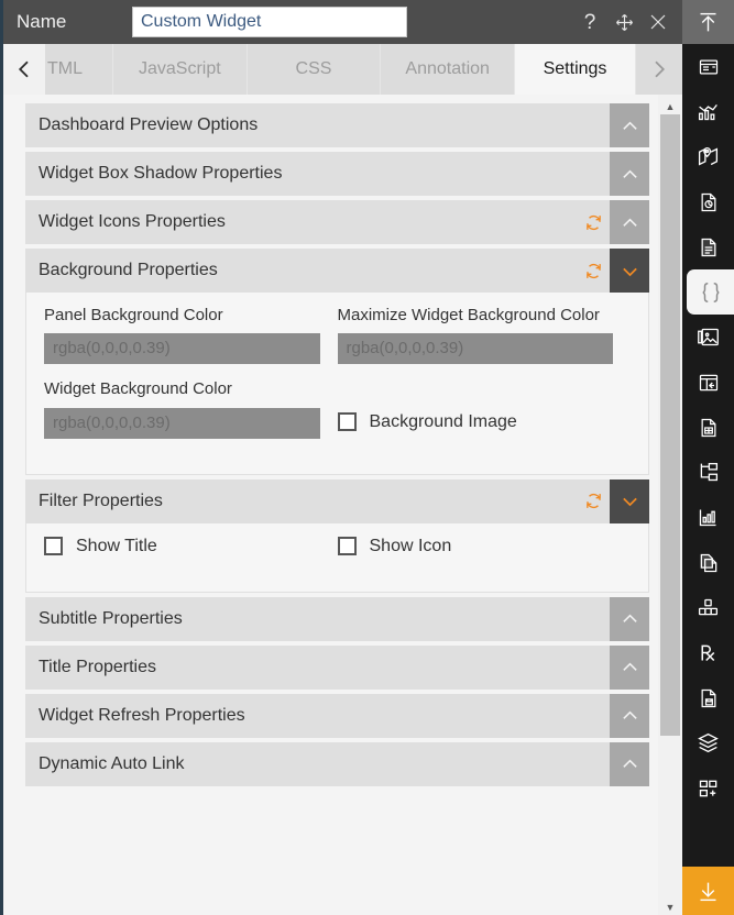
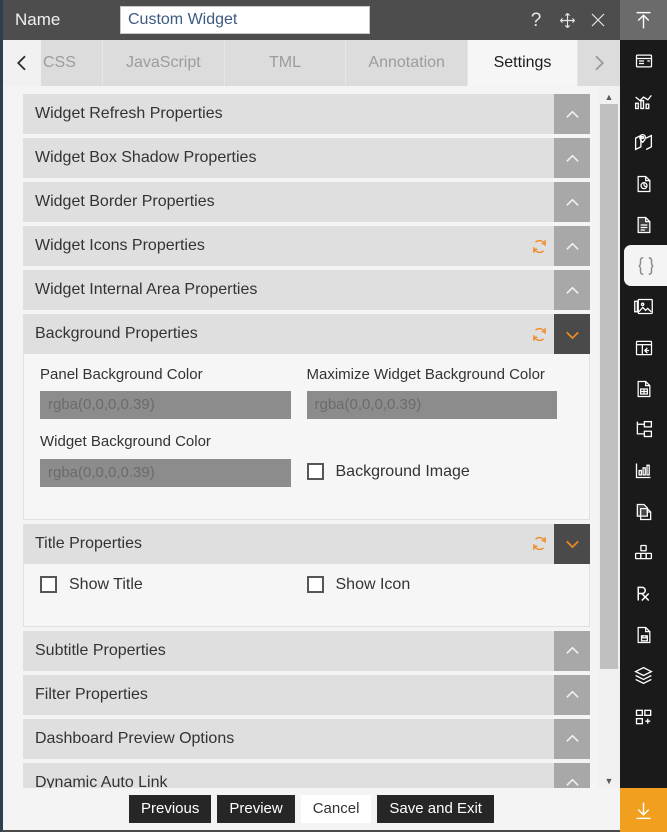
  Name
  Custom Widget
  ?
- TML
+ CSS
  JavaScript
- CSS
+ TML
  Annotation
  Settings
- Dashboard Preview Options
+ Widget Refresh Properties
  Widget Box Shadow Properties
+ Widget Border Properties
  Widget Icons Properties
+ Widget Internal Area Properties
  Background Properties
  Panel Background Color
  rgba(0,0,0,0.39)
  Maximize Widget Background Color
  rgba(0,0,0,0.39)
  Widget Background Color
  rgba(0,0,0,0.39)
  Background Image
- Filter Properties
+ Title Properties
  Show Title
  Show Icon
  Subtitle Properties
- Title Properties
+ Filter Properties
- Widget Refresh Properties
+ Dashboard Preview Options
  Dynamic Auto Link
  ▲
  ▼
+ Previous
+ Preview
+ Cancel
+ Save and Exit
